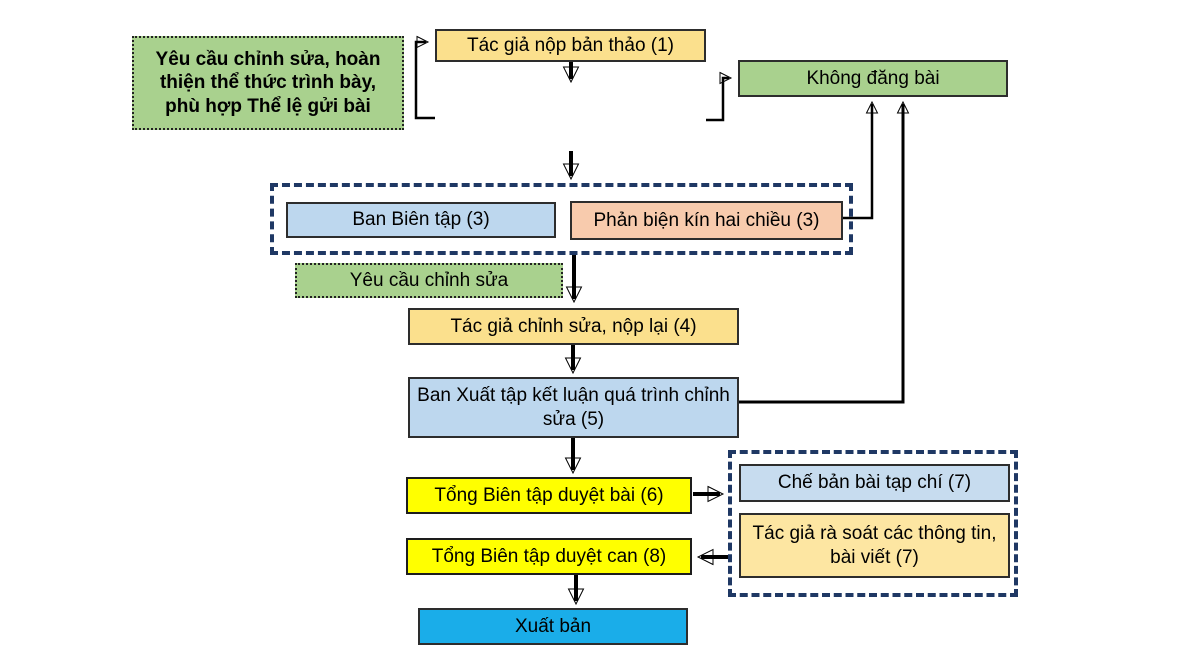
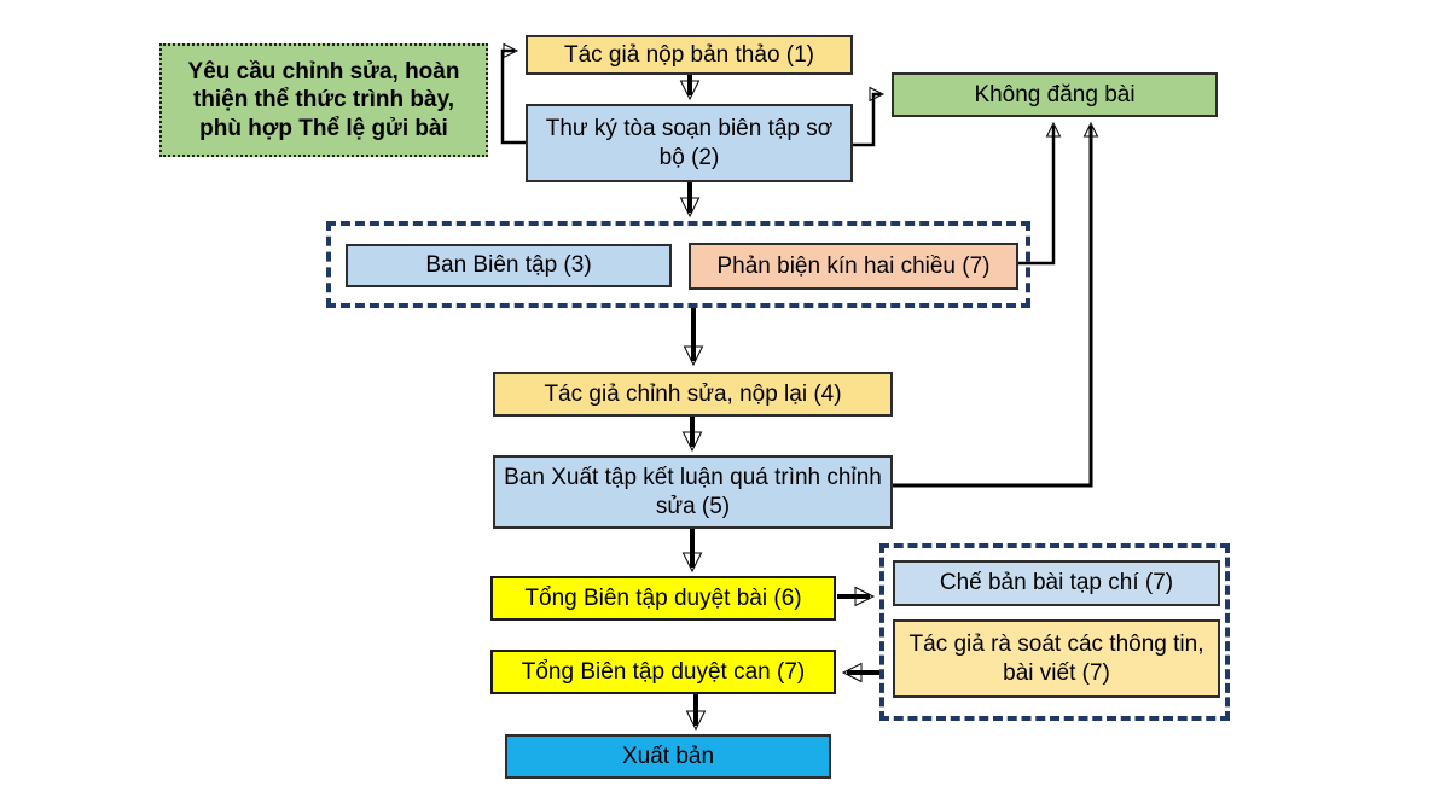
  Yêu cầu chỉnh sửa, hoàn thiện thể thức trình bày, phù hợp Thể lệ gửi bài
  Tác giả nộp bản thảo (1)
+ Thư ký tòa soạn biên tập sơ bộ (2)
  Không đăng bài
  Ban Biên tập (3)
- Phản biện kín hai chiều (3)
+ Phản biện kín hai chiều (7)
- Yêu cầu chỉnh sửa
  Tác giả chỉnh sửa, nộp lại (4)
  Ban Xuất tập kết luận quá trình chỉnh sửa (5)
  Tổng Biên tập duyệt bài (6)
  Chế bản bài tạp chí (7)
  Tác giả rà soát các thông tin, bài viết (7)
- Tổng Biên tập duyệt can (8)
+ Tổng Biên tập duyệt can (7)
  Xuất bản
